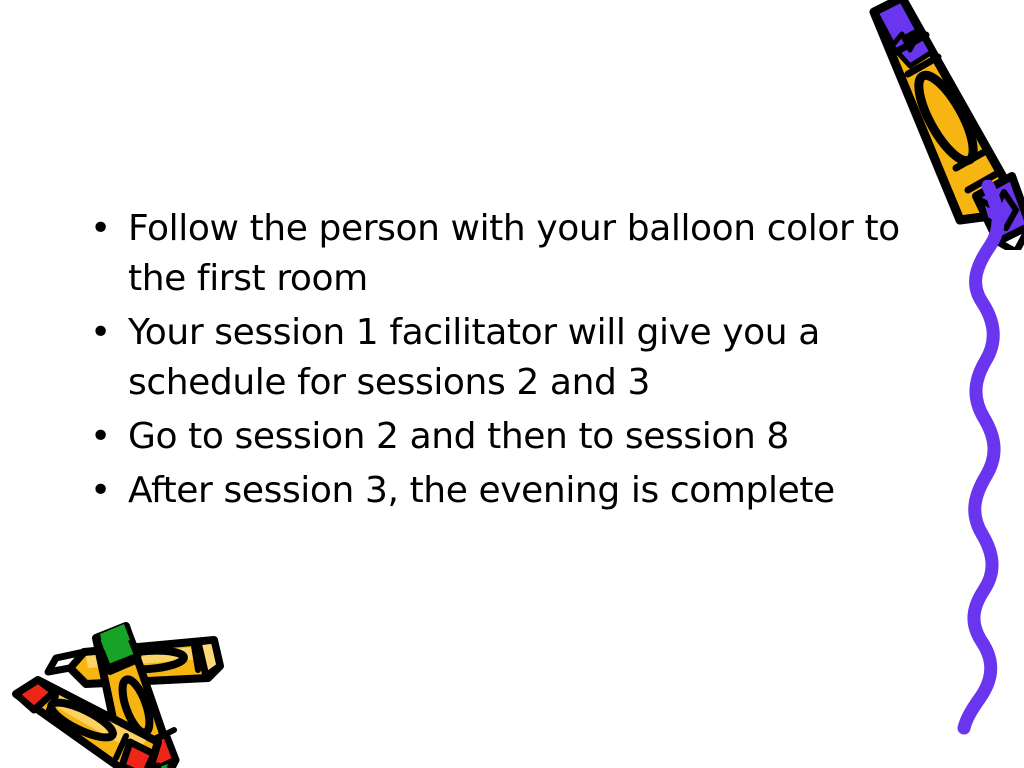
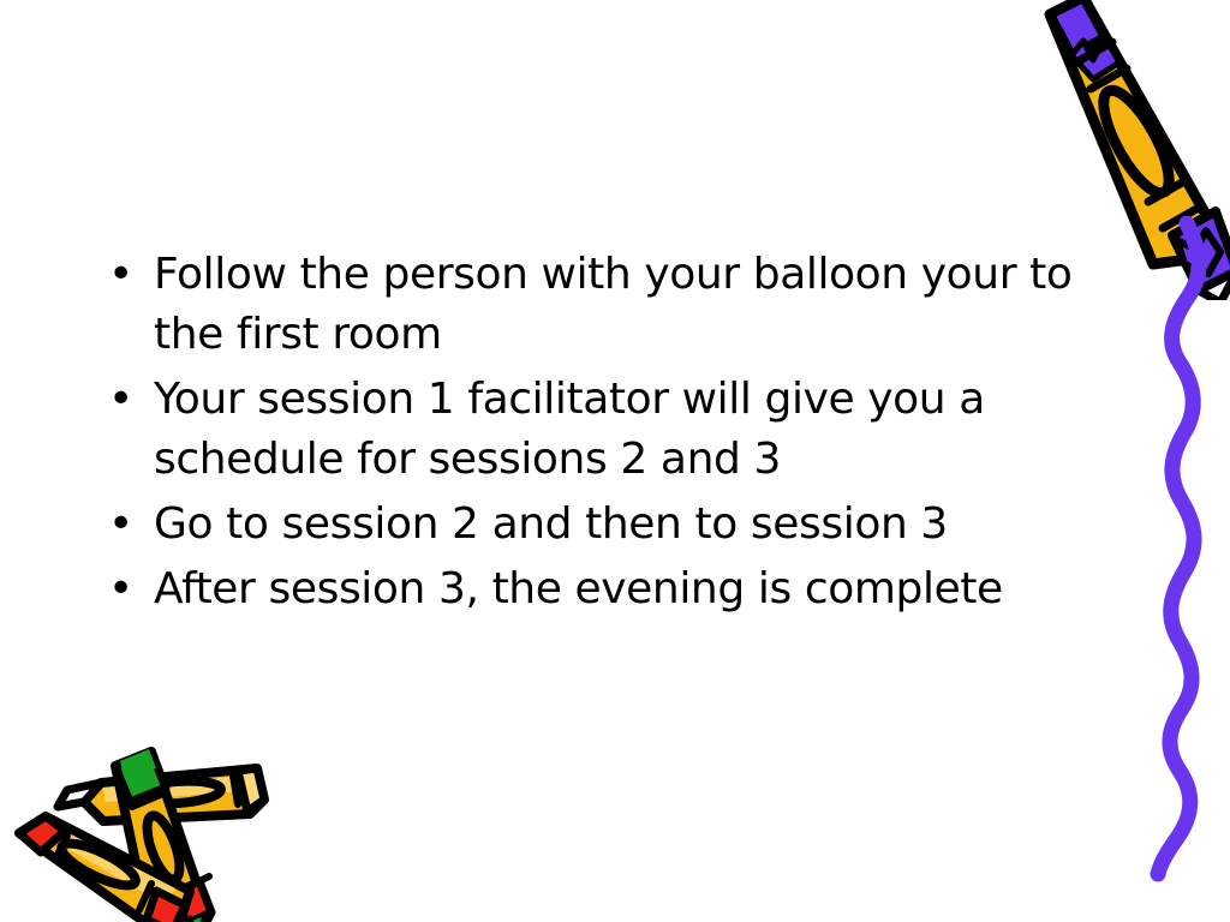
  •
- Follow the person with your balloon color to the first room
+ Follow the person with your balloon your to the first room
  •
  Your session 1 facilitator will give you a schedule for sessions 2 and 3
  •
- Go to session 2 and then to session 8
+ Go to session 2 and then to session 3
  •
  After session 3, the evening is complete
